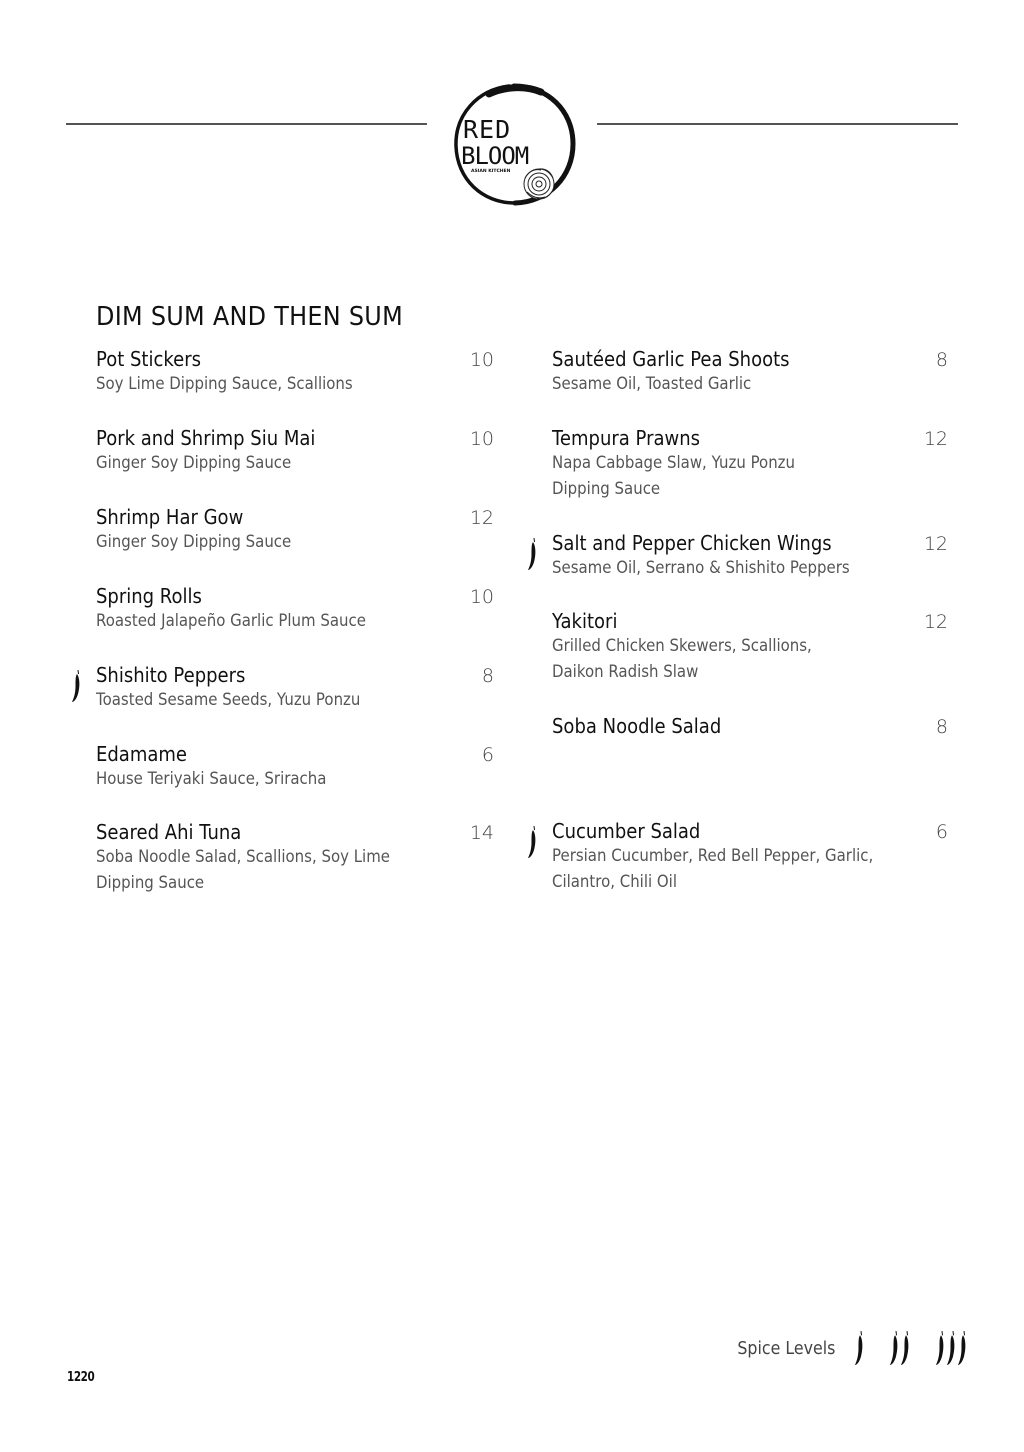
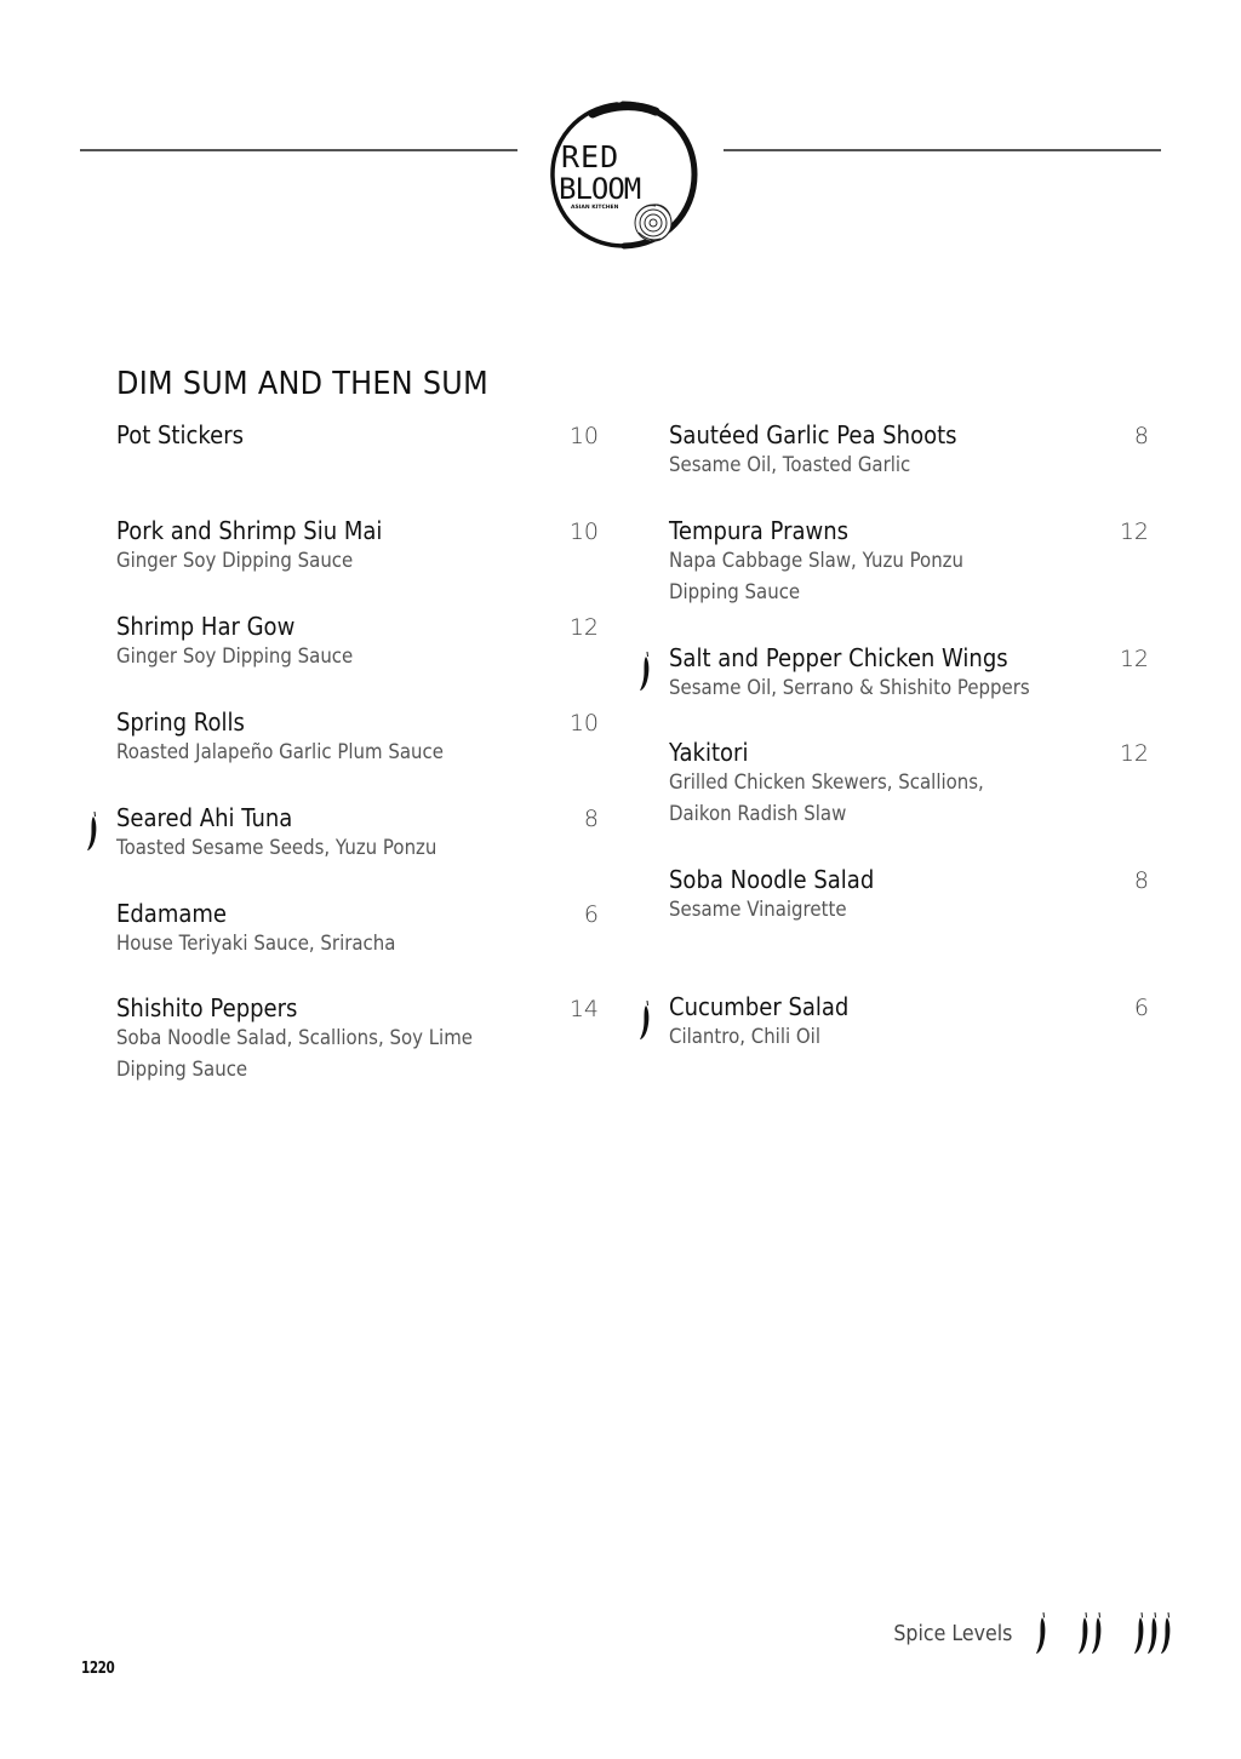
  RED
  BLOOM
  DIM SUM AND THEN SUM
  Pot Stickers
  10
- Soy Lime Dipping Sauce, Scallions
  Pork and Shrimp Siu Mai
  10
  Ginger Soy Dipping Sauce
  Shrimp Har Gow
  12
  Ginger Soy Dipping Sauce
  Spring Rolls
  10
  Roasted Jalapeño Garlic Plum Sauce
- Shishito Peppers
+ Seared Ahi Tuna
  8
  Toasted Sesame Seeds, Yuzu Ponzu
  Edamame
  6
  House Teriyaki Sauce, Sriracha
- Seared Ahi Tuna
+ Shishito Peppers
  14
  Soba Noodle Salad, Scallions, Soy Lime
  Dipping Sauce
  Sautéed Garlic Pea Shoots
  8
  Sesame Oil, Toasted Garlic
  Tempura Prawns
  12
  Napa Cabbage Slaw, Yuzu Ponzu
  Dipping Sauce
  Salt and Pepper Chicken Wings
  12
  Sesame Oil, Serrano & Shishito Peppers
  Yakitori
  12
  Grilled Chicken Skewers, Scallions,
  Daikon Radish Slaw
  Soba Noodle Salad
  8
+ Sesame Vinaigrette
  Cucumber Salad
  6
- Persian Cucumber, Red Bell Pepper, Garlic,
  Cilantro, Chili Oil
  Spice Levels
  1220
